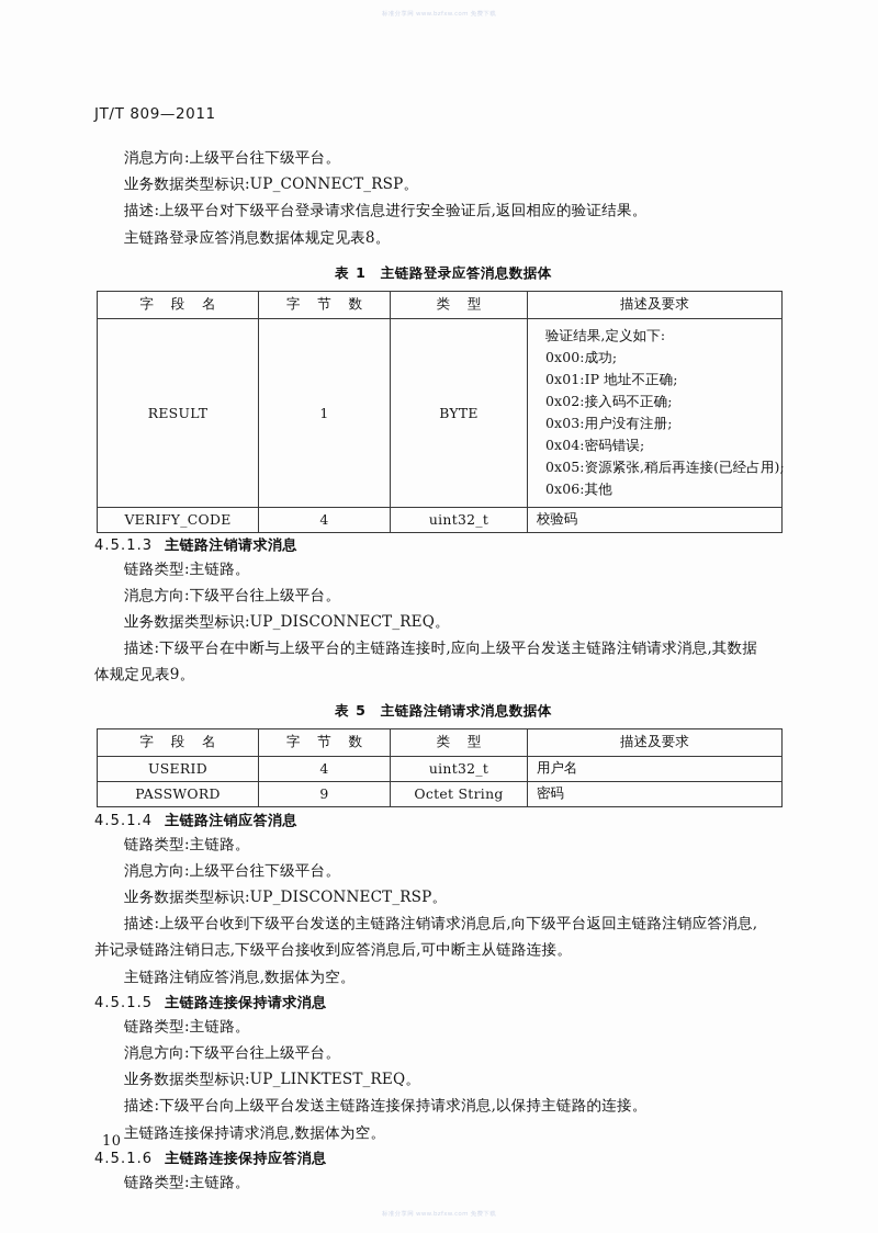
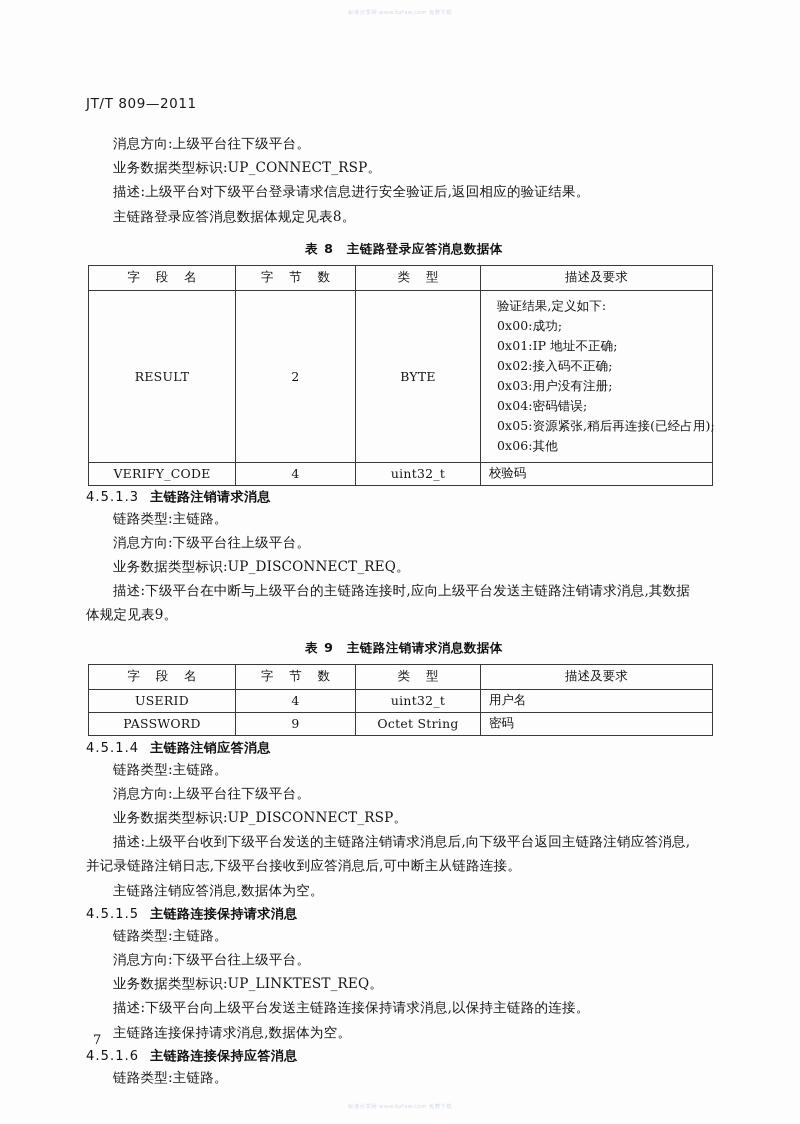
  JT/T 809—2011
  消息方向:上级平台往下级平台。
  业务数据类型标识:UP_CONNECT_RSP。
  描述:上级平台对下级平台登录请求信息进行安全验证后,返回相应的验证结果。
  主链路登录应答消息数据体规定见表8。
- 表 1 主链路登录应答消息数据体
+ 表 8 主链路登录应答消息数据体
  字 段 名	字 节 数	类 型	描述及要求
- RESULT	1	BYTE	验证结果,定义如下: 0x00:成功; 0x01:IP 地址不正确; 0x02:接入码不正确; 0x03:用户没有注册; 0x04:密码错误; 0x05:资源紧张,稍后再连接(已经占用); 0x06:其他
+ RESULT	2	BYTE	验证结果,定义如下: 0x00:成功; 0x01:IP 地址不正确; 0x02:接入码不正确; 0x03:用户没有注册; 0x04:密码错误; 0x05:资源紧张,稍后再连接(已经占用); 0x06:其他
  VERIFY_CODE	4	uint32_t	校验码
  4.5.1.3 主链路注销请求消息
  链路类型:主链路。
  消息方向:下级平台往上级平台。
  业务数据类型标识:UP_DISCONNECT_REQ。
  描述:下级平台在中断与上级平台的主链路连接时,应向上级平台发送主链路注销请求消息,其数据
  体规定见表9。
- 表 5 主链路注销请求消息数据体
+ 表 9 主链路注销请求消息数据体
  字 段 名	字 节 数	类 型	描述及要求
  USERID	4	uint32_t	用户名
  PASSWORD	9	Octet String	密码
  4.5.1.4 主链路注销应答消息
  链路类型:主链路。
  消息方向:上级平台往下级平台。
  业务数据类型标识:UP_DISCONNECT_RSP。
  描述:上级平台收到下级平台发送的主链路注销请求消息后,向下级平台返回主链路注销应答消息,
  并记录链路注销日志,下级平台接收到应答消息后,可中断主从链路连接。
  主链路注销应答消息,数据体为空。
  4.5.1.5 主链路连接保持请求消息
  链路类型:主链路。
  消息方向:下级平台往上级平台。
  业务数据类型标识:UP_LINKTEST_REQ。
  描述:下级平台向上级平台发送主链路连接保持请求消息,以保持主链路的连接。
  主链路连接保持请求消息,数据体为空。
  4.5.1.6 主链路连接保持应答消息
  链路类型:主链路。
- 10
+ 7
